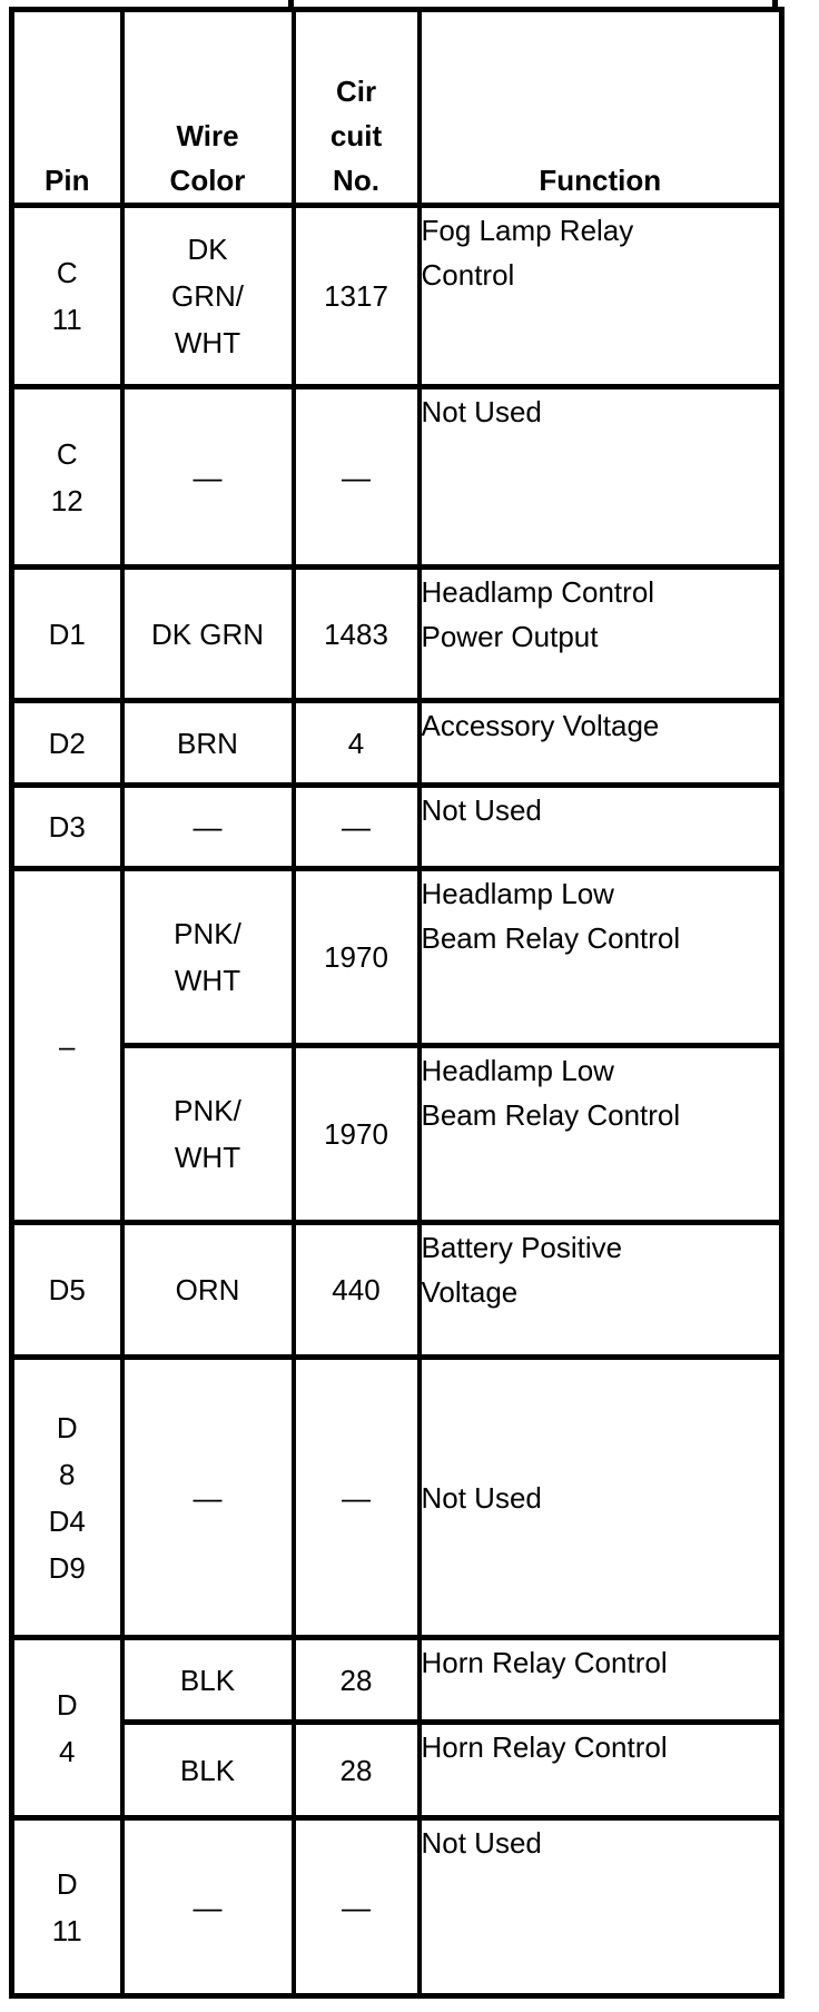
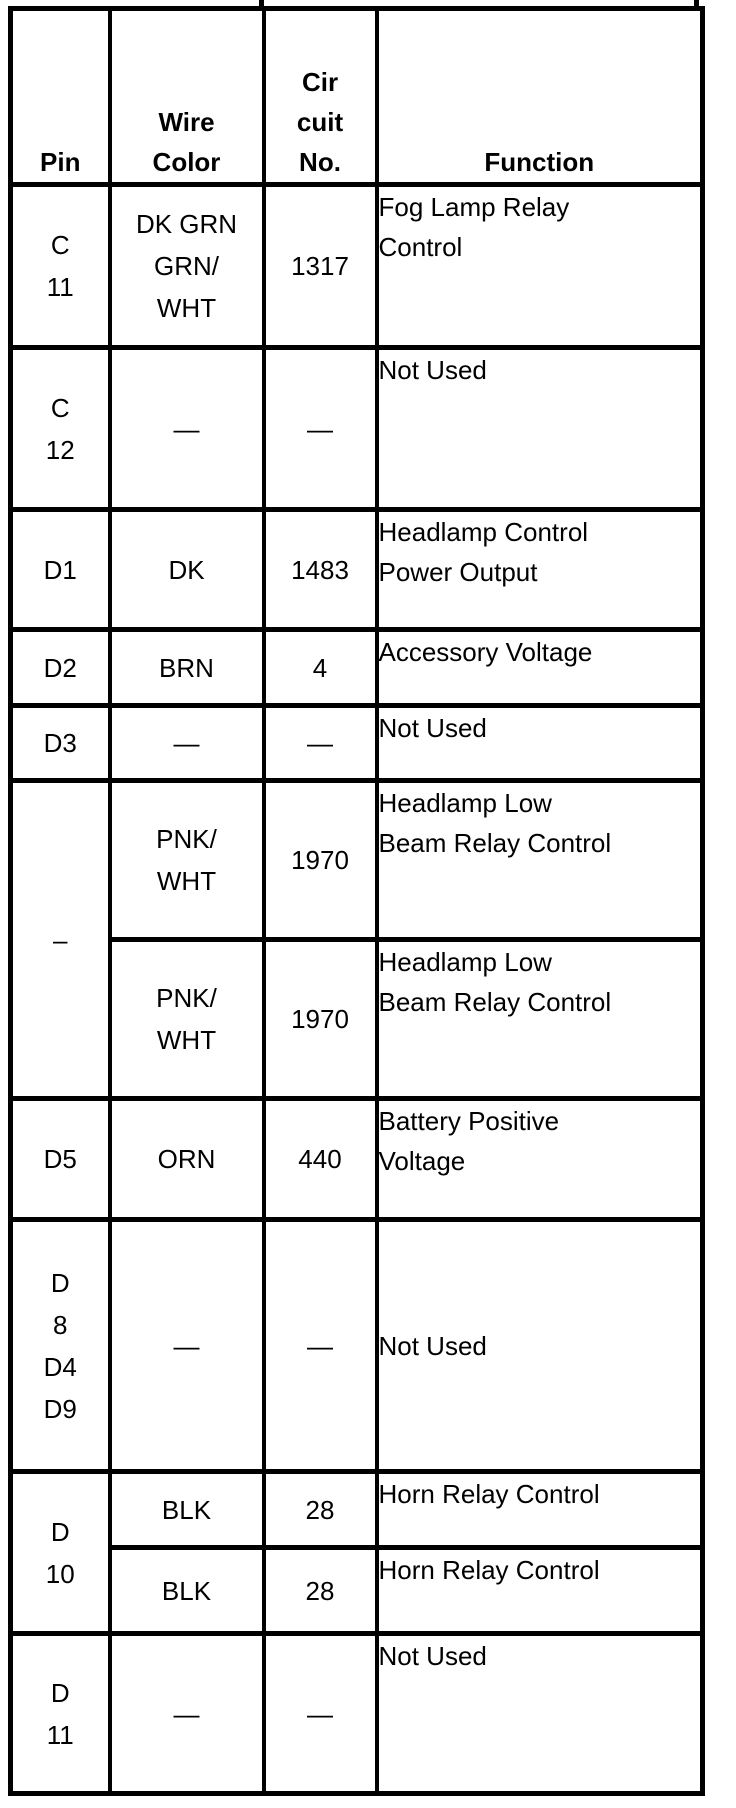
  Pin	WireColor	CircuitNo.	Function
- C11	DKGRN/WHT	1317	Fog Lamp RelayControl
+ C11	DK GRNGRN/WHT	1317	Fog Lamp RelayControl
  C12	—	—	Not Used
- D1	DK GRN	1483	Headlamp ControlPower Output
+ D1	DK	1483	Headlamp ControlPower Output
  D2	BRN	4	Accessory Voltage
  D3	—	—	Not Used
  –	PNK/WHT	1970	Headlamp LowBeam Relay Control
  PNK/WHT	1970	Headlamp LowBeam Relay Control
  D5	ORN	440	Battery PositiveVoltage
  D8D4D9	—	—	Not Used
- D4	BLK	28	Horn Relay Control
+ D10	BLK	28	Horn Relay Control
  BLK	28	Horn Relay Control
  D11	—	—	Not Used
